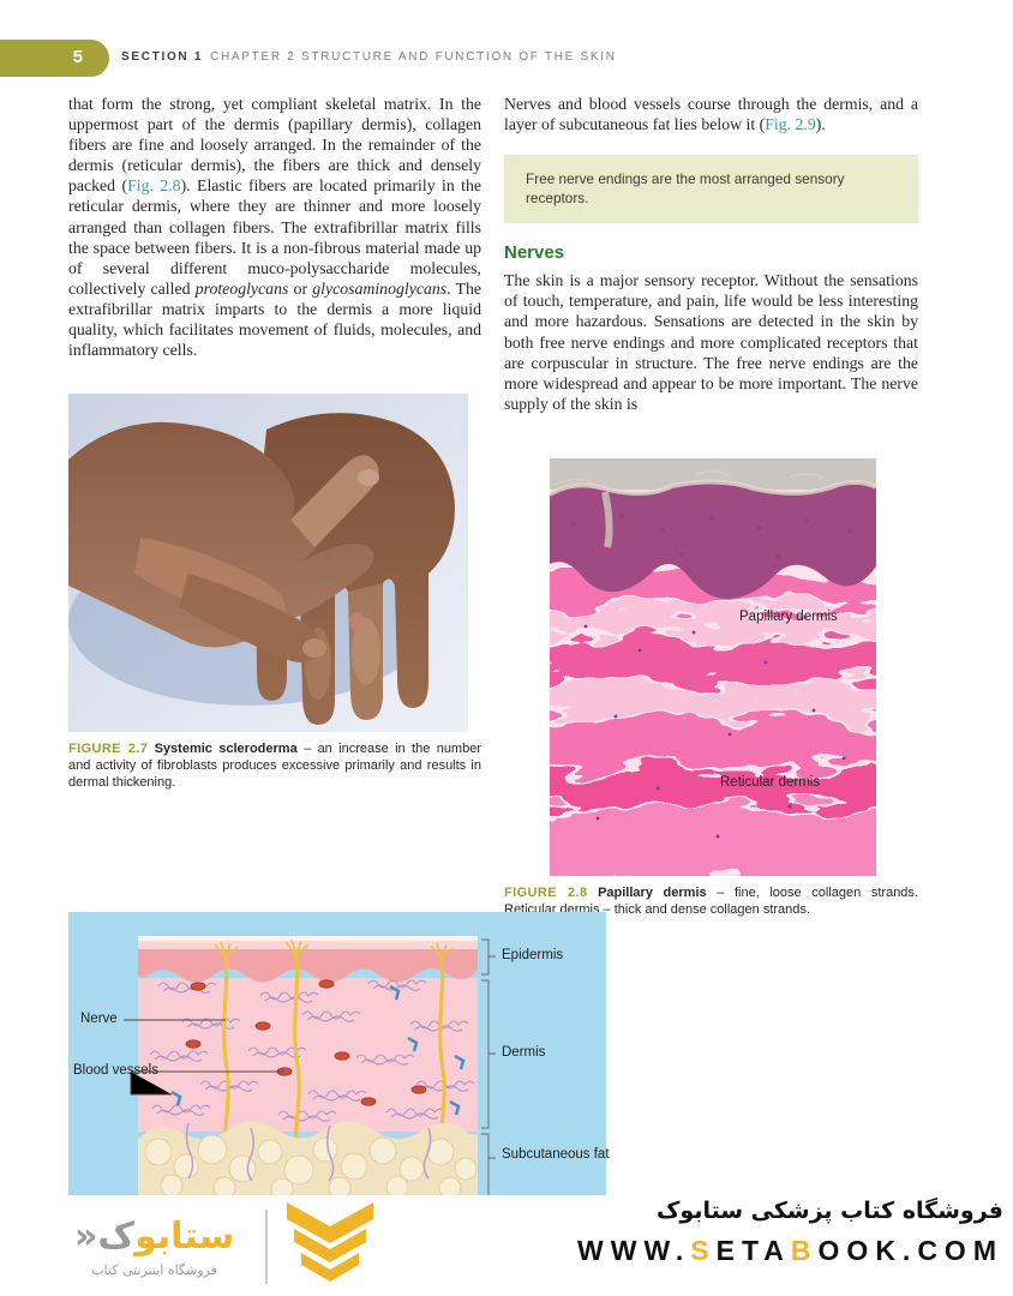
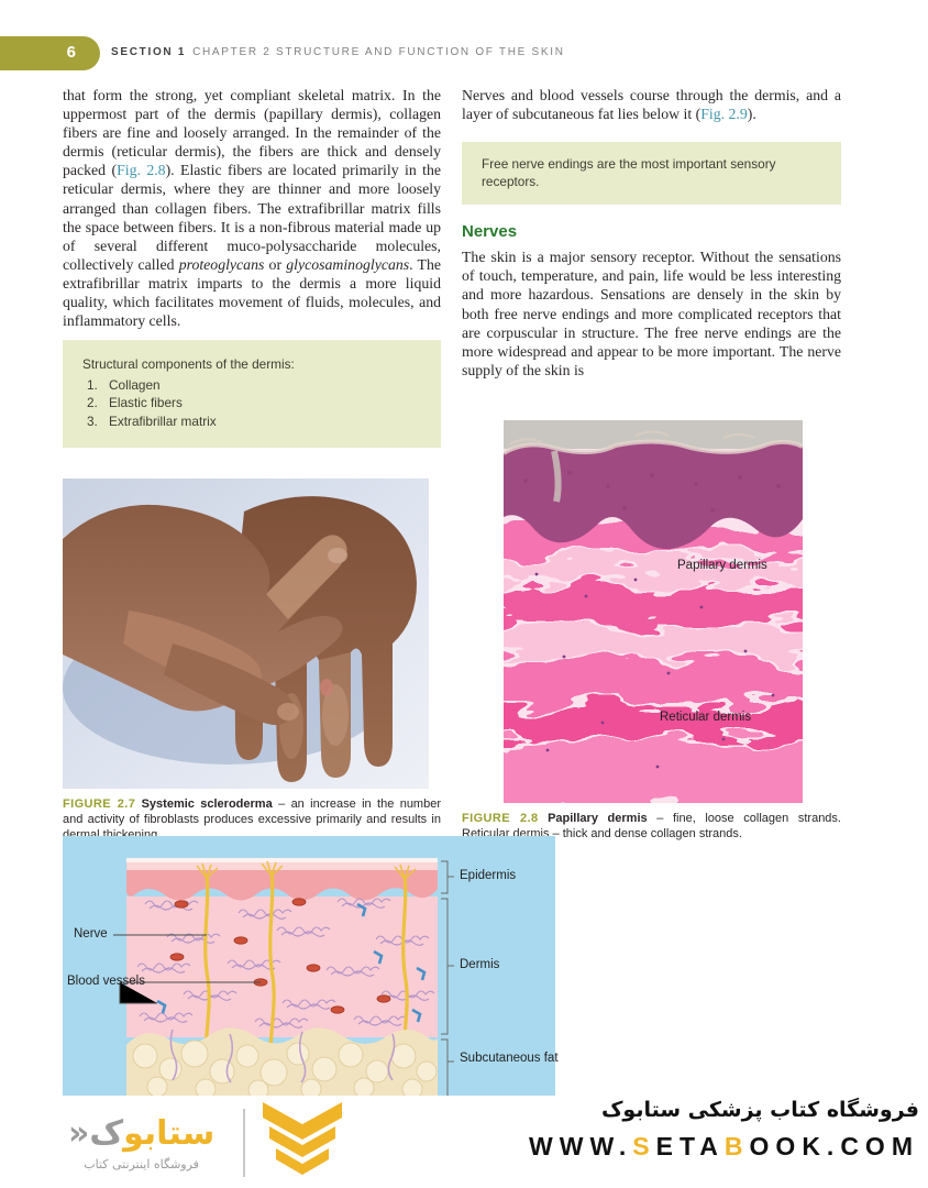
- 5
+ 6
  SECTION 1 CHAPTER 2 STRUCTURE AND FUNCTION OF THE SKIN
  that form the strong, yet compliant skeletal matrix. In the uppermost part of the dermis (papillary dermis), collagen fibers are fine and loosely arranged. In the remainder of the dermis (reticular dermis), the fibers are thick and densely packed (Fig. 2.8). Elastic fibers are located primarily in the reticular dermis, where they are thinner and more loosely arranged than collagen fibers. The extrafibrillar matrix fills the space between fibers. It is a non-fibrous material made up of several different muco-polysaccharide molecules, collectively called proteoglycans or glycosaminoglycans. The extrafibrillar matrix imparts to the dermis a more liquid quality, which facilitates movement of fluids, molecules, and inflammatory cells.
+ Structural components of the dermis:
+ 1. Collagen
+ 2. Elastic fibers
+ 3. Extrafibrillar matrix
  FIGURE 2.7 Systemic scleroderma – an increase in the number and activity of fibroblasts produces excessive primarily and results in dermal thickening.
  Nerves and blood vessels course through the dermis, and a layer of subcutaneous fat lies below it (Fig. 2.9).
- Free nerve endings are the most arranged sensory receptors.
+ Free nerve endings are the most important sensory receptors.
  Nerves
- The skin is a major sensory receptor. Without the sensations of touch, temperature, and pain, life would be less interesting and more hazardous. Sensations are detected in the skin by both free nerve endings and more complicated receptors that are corpuscular in structure. The free nerve endings are the more widespread and appear to be more important. The nerve supply of the skin is
+ The skin is a major sensory receptor. Without the sensations of touch, temperature, and pain, life would be less interesting and more hazardous. Sensations are densely in the skin by both free nerve endings and more complicated receptors that are corpuscular in structure. The free nerve endings are the more widespread and appear to be more important. The nerve supply of the skin is
  Papillary dermis
  Reticular dermis
  FIGURE 2.8 Papillary dermis – fine, loose collagen strands. Reticular dermis – thick and dense collagen strands.
  Nerve
  Blood vessels
  Epidermis
  Dermis
  Subcutaneous fat
  ستابوک«
  فروشگاه اینترنتی کتاب
  فروشگاه کتاب پزشکی ستابوک
  WWW.SETABOOK.COM
